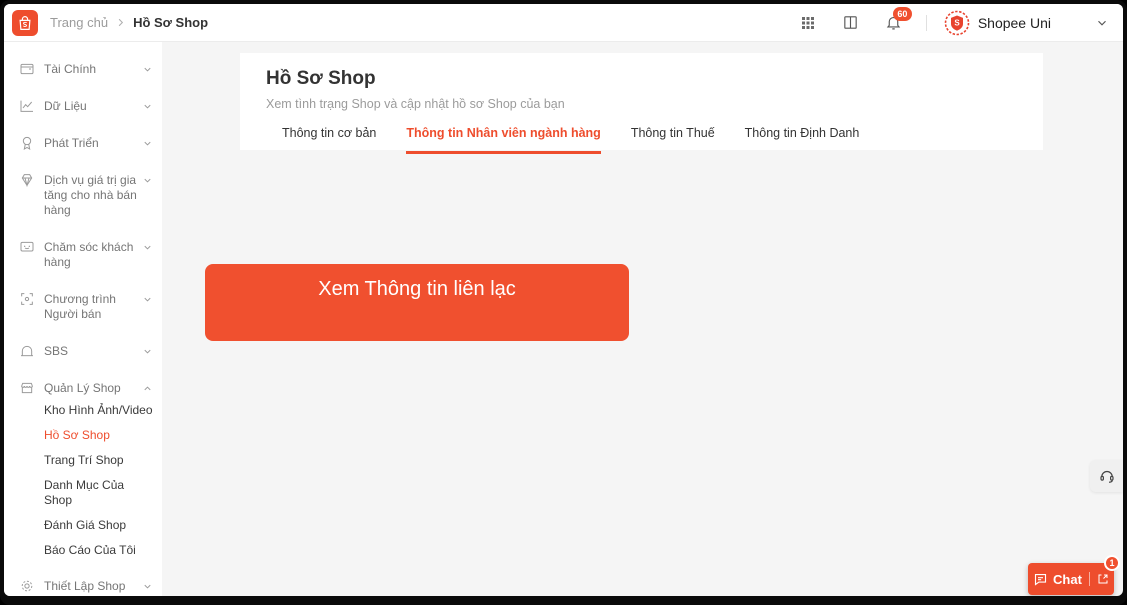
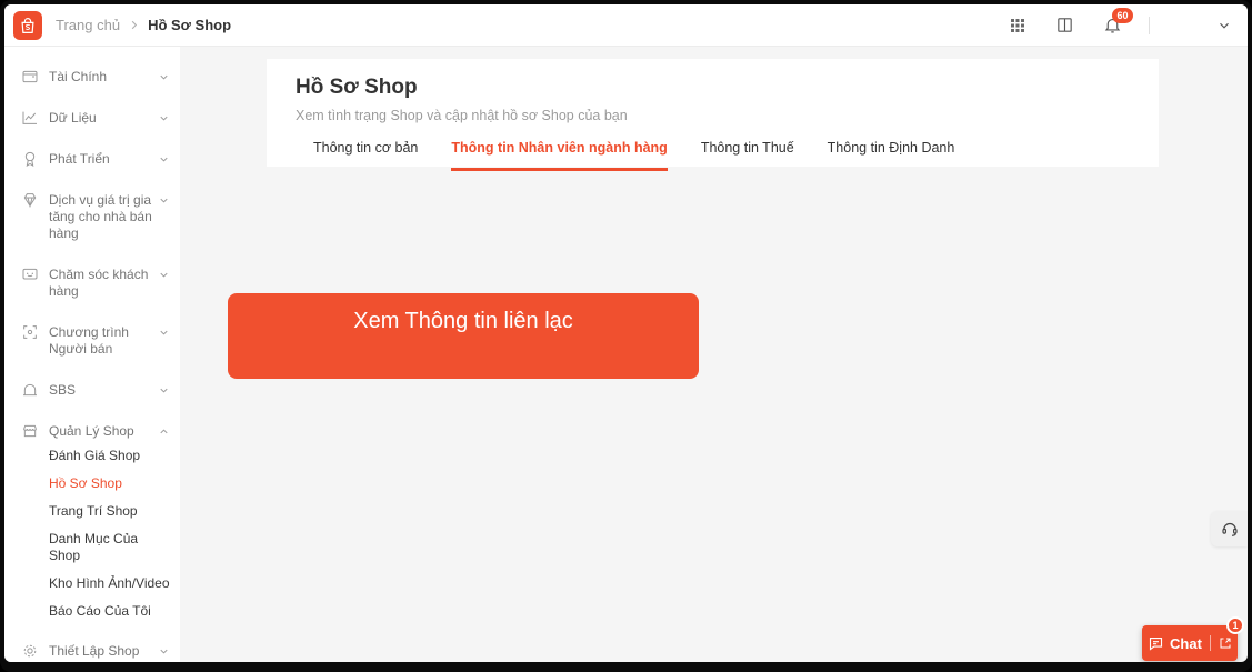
  Trang chủ
  Hồ Sơ Shop
  60
- S
- Shopee Uni
  Tài Chính
  Dữ Liệu
  Phát Triển
  Dịch vụ giá trị gia tăng cho nhà bán hàng
  Chăm sóc khách hàng
  Chương trình Người bán
  SBS
  Quản Lý Shop
- Kho Hình Ảnh/Video
+ Đánh Giá Shop
  Hồ Sơ Shop
  Trang Trí Shop
  Danh Mục Của Shop
- Đánh Giá Shop
+ Kho Hình Ảnh/Video
  Báo Cáo Của Tôi
  Thiết Lập Shop
  Hồ Sơ Shop
  Xem tình trạng Shop và cập nhật hồ sơ Shop của bạn
  Thông tin cơ bản
  Thông tin Nhân viên ngành hàng
  Thông tin Thuế
  Thông tin Định Danh
  Xem Thông tin liên lạc
  Chat
  1
